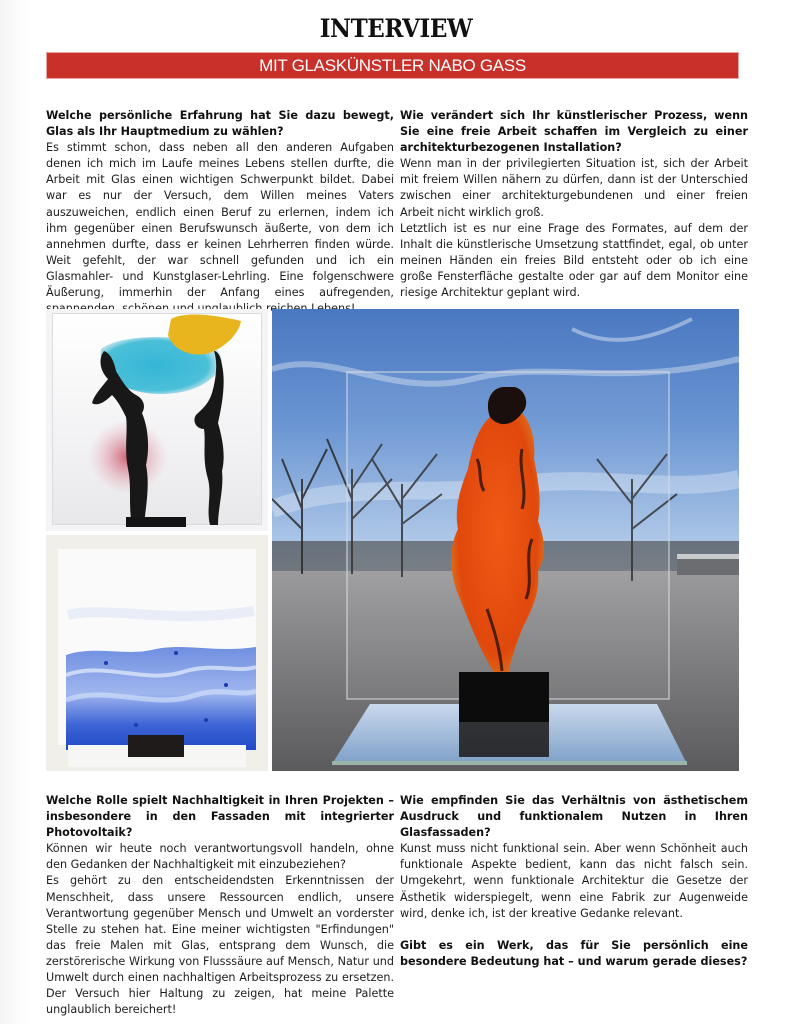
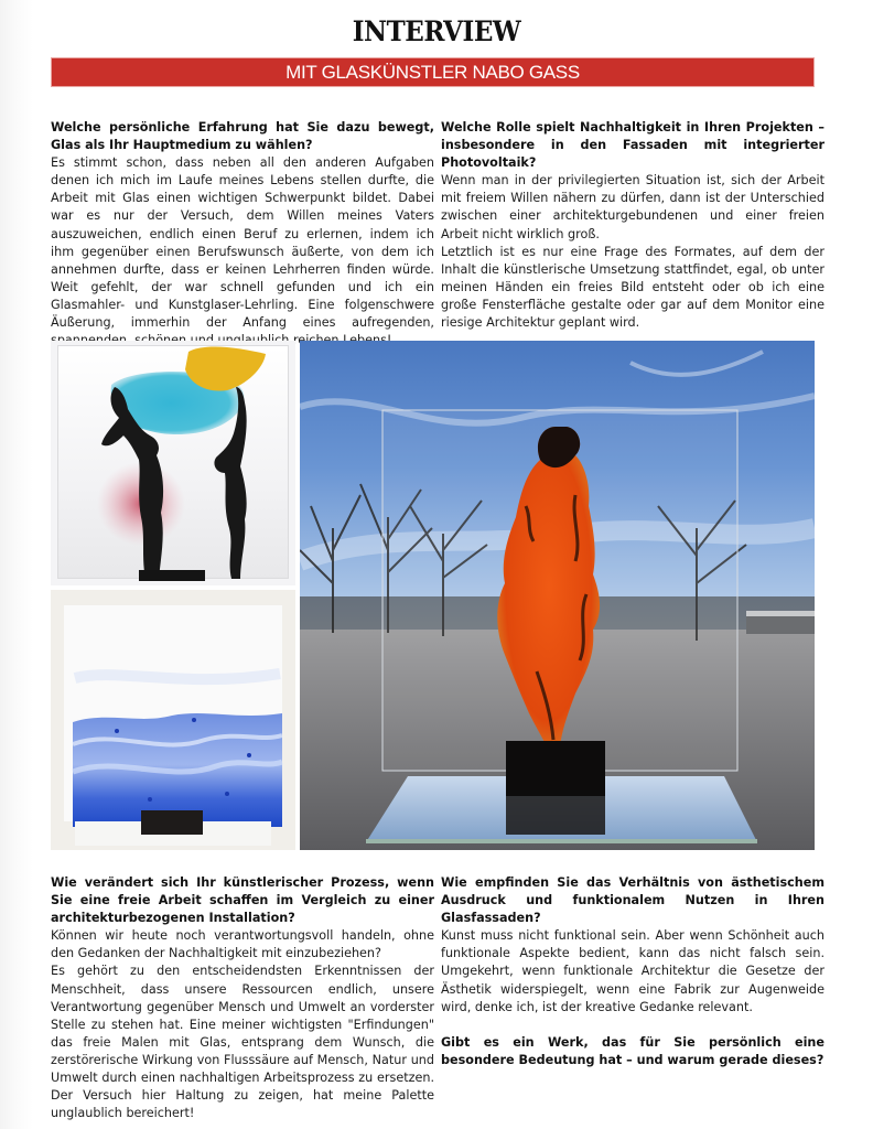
  INTERVIEW
  MIT GLASKÜNSTLER NABO GASS
  Welche persönliche Erfahrung hat Sie dazu bewegt, Glas als Ihr Hauptmedium zu wählen?
  Es stimmt schon, dass neben all den anderen Aufgaben denen ich mich im Laufe meines Lebens stellen durfte, die Arbeit mit Glas einen wichtigen Schwerpunkt bildet. Dabei war es nur der Versuch, dem Willen meines Vaters auszuweichen, endlich einen Beruf zu erlernen, indem ich ihm gegenüber einen Berufswunsch äußerte, von dem ich annehmen durfte, dass er keinen Lehrherren finden würde. Weit gefehlt, der war schnell gefunden und ich ein Glasmahler- und Kunstglaser-Lehrling. Eine folgenschwere Äußerung, immerhin der Anfang eines aufregenden, r
- Wie verändert sich Ihr künstlerischer Prozess, wenn Sie eine freie Arbeit schaffen im Vergleich zu einer architekturbezogenen Installation?
+ Welche Rolle spielt Nachhaltigkeit in Ihren Projekten – insbesondere in den Fassaden mit integrierter Photovoltaik?
  Wenn man in der privilegierten Situation ist, sich der Arbeit mit freiem Willen nähern zu dürfen, dann ist der Unterschied zwischen einer architekturgebundenen und einer freien Arbeit nicht wirklich groß.
  Letztlich ist es nur eine Frage des Formates, auf dem der Inhalt die künstlerische Umsetzung stattfindet, egal, ob unter meinen Händen ein freies Bild entsteht oder ob ich eine große Fensterfläche gestalte oder gar auf dem Monitor eine riesige Architektur geplant wird.
- Welche Rolle spielt Nachhaltigkeit in Ihren Projekten – insbesondere in den Fassaden mit integrierter Photovoltaik?
+ Wie verändert sich Ihr künstlerischer Prozess, wenn Sie eine freie Arbeit schaffen im Vergleich zu einer architekturbezogenen Installation?
  Können wir heute noch verantwortungsvoll handeln, ohne den Gedanken der Nachhaltigkeit mit einzubeziehen?
  Es gehört zu den entscheidendsten Erkenntnissen der Menschheit, dass unsere Ressourcen endlich, unsere Verantwortung gegenüber Mensch und Umwelt an vorderster Stelle zu stehen hat. Eine meiner wichtigsten "Erfindungen" das freie Malen mit Glas, entsprang dem Wunsch, die zerstörerische Wirkung von Flusssäure auf Mensch, Natur und Umwelt durch einen nachhaltigen Arbeitsprozess zu ersetzen. Der Versuch hier Haltung zu zeigen, hat meine Palette unglaublich bereichert!
  Wie empfinden Sie das Verhältnis von ästhetischem Ausdruck und funktionalem Nutzen in Ihren Glasfassaden?
  Kunst muss nicht funktional sein. Aber wenn Schönheit auch funktionale Aspekte bedient, kann das nicht falsch sein. Umgekehrt, wenn funktionale Architektur die Gesetze der Ästhetik widerspiegelt, wenn eine Fabrik zur Augenweide wird, denke ich, ist der kreative Gedanke relevant.
  Gibt es ein Werk, das für Sie persönlich eine besondere Bedeutung hat – und warum gerade dieses?
